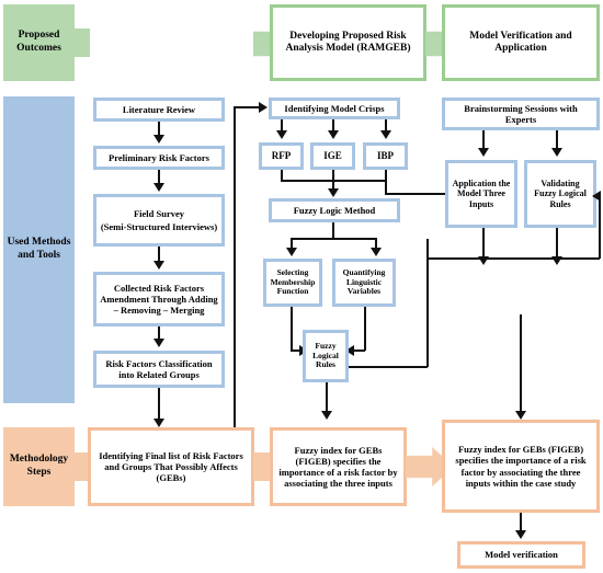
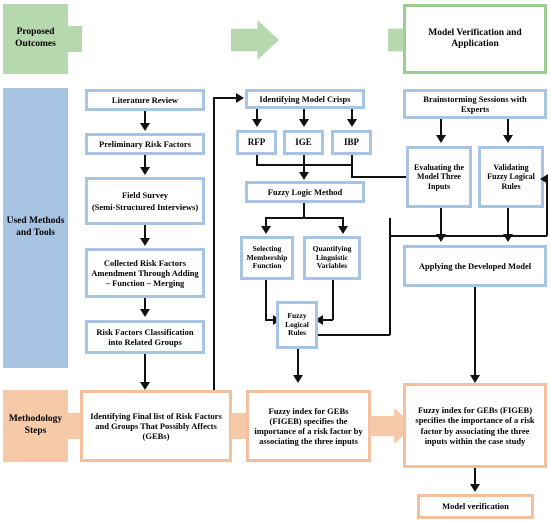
  Proposed Outcomes
  Used Methods and Tools
  Methodology Steps
- Developing Proposed Risk Analysis Model (RAMGEB)
  Model Verification and Application
  Literature Review
  Preliminary Risk Factors
  Field Survey
  (Semi-Structured Interviews)
- Collected Risk Factors Amendment Through Adding – Removing – Merging
+ Collected Risk Factors Amendment Through Adding – Function – Merging
  Risk Factors Classification into Related Groups
  Identifying Model Crisps
  RFP
  IGE
  IBP
  Fuzzy Logic Method
  Selecting Membership Function
  Quantifying Linguistic Variables
  Fuzzy Logical Rules
  Brainstorming Sessions with Experts
- Application the Model Three Inputs
+ Evaluating the Model Three Inputs
  Validating Fuzzy Logical Rules
+ Applying the Developed Model
  Identifying Final list of Risk Factors and Groups That Possibly Affects (GEBs)
  Fuzzy index for GEBs (FIGEB) specifies the importance of a risk factor by associating the three inputs
  Fuzzy index for GEBs (FIGEB) specifies the importance of a risk factor by associating the three inputs within the case study
  Model verification
